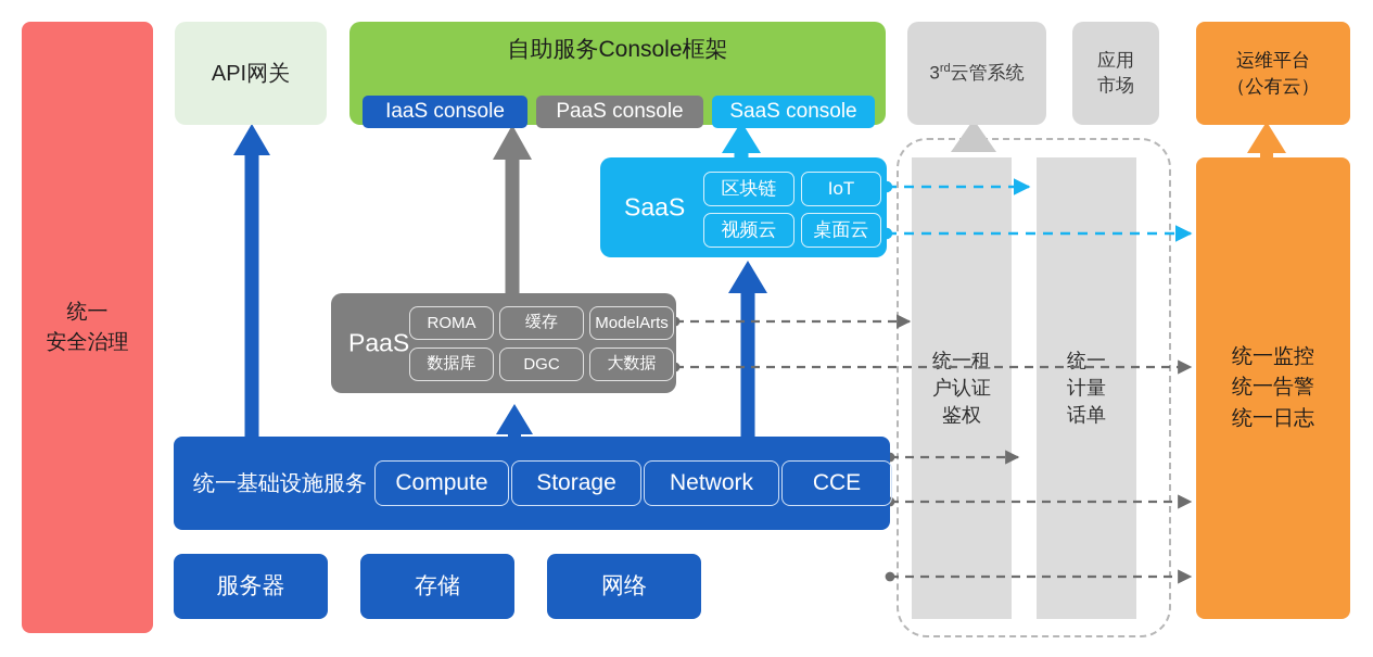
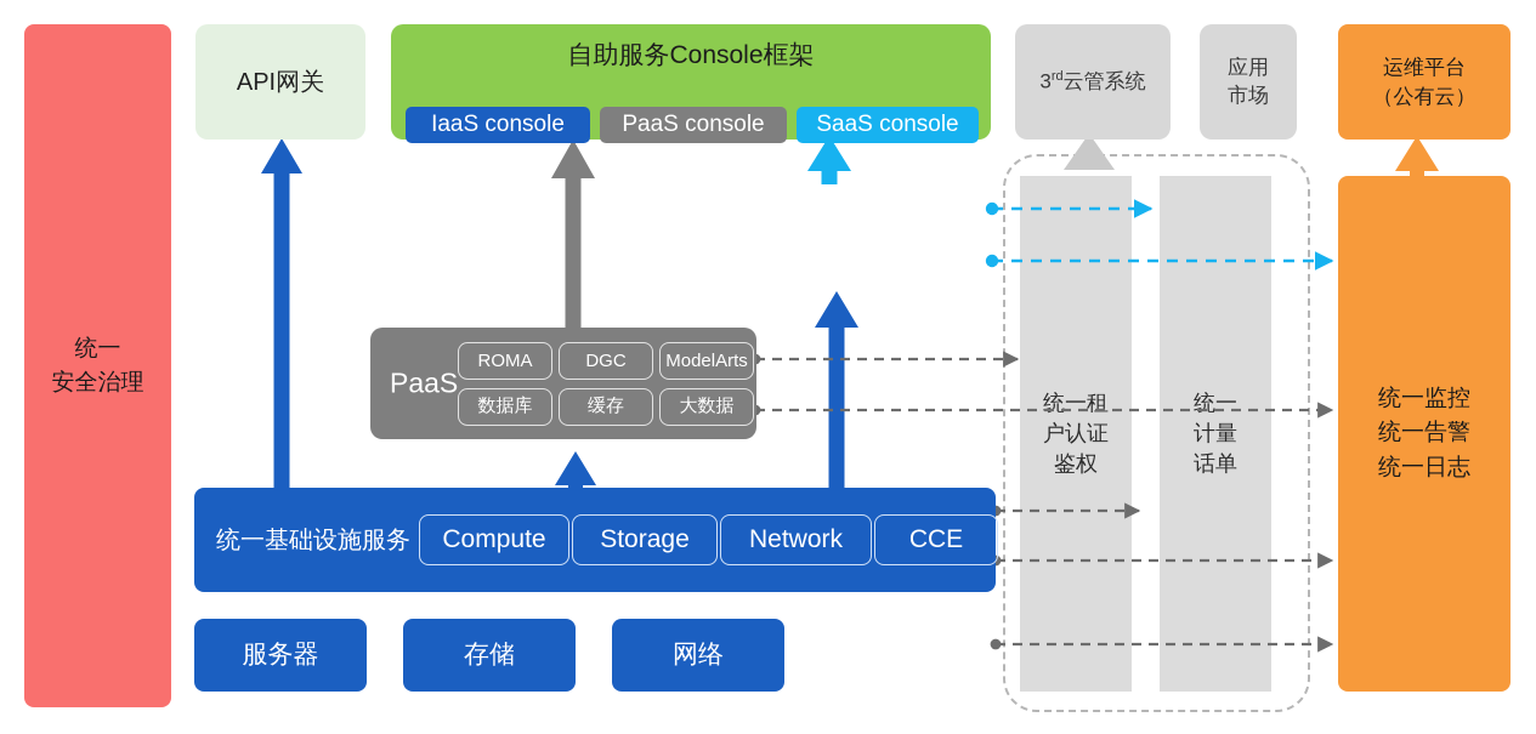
  统一租
  户认证
  鉴权
  统一
  计量
  话单
  统一
  安全治理
  API网关
  自助服务Console框架
  IaaS console
  PaaS console
  SaaS console
  3rd云管系统
  应用
  市场
  运维平台
  （公有云）
  统一监控
  统一告警
  统一日志
- SaaS
- 区块链
- IoT
- 视频云
- 桌面云
  PaaS
  ROMA
- 缓存
+ DGC
  ModelArts
  数据库
- DGC
+ 缓存
  大数据
  统一基础设施服务
  Compute
  Storage
  Network
  CCE
  服务器
  存储
  网络
